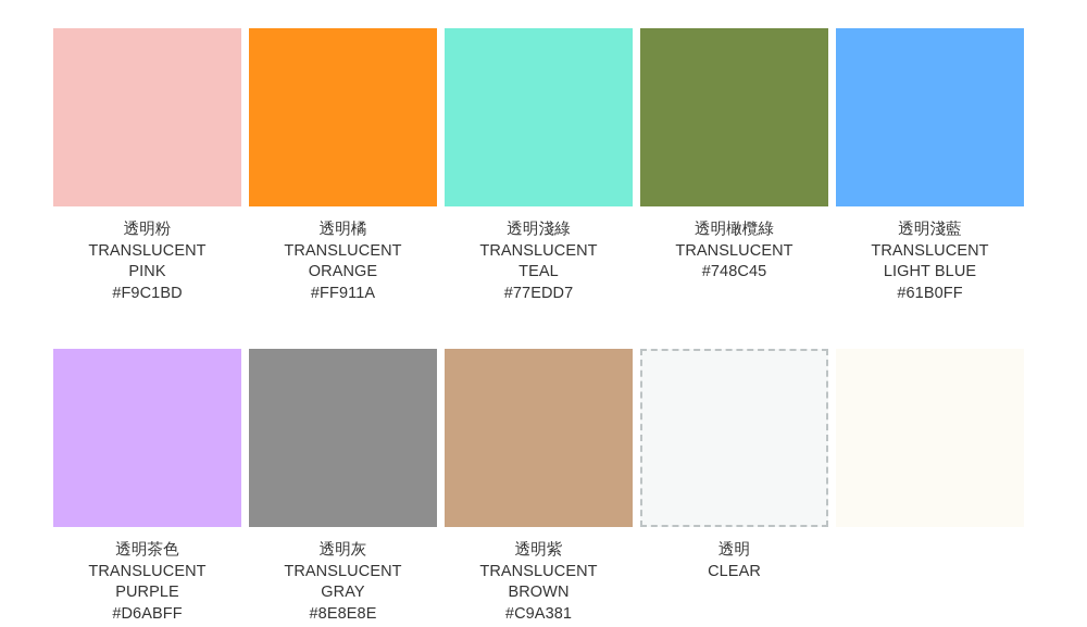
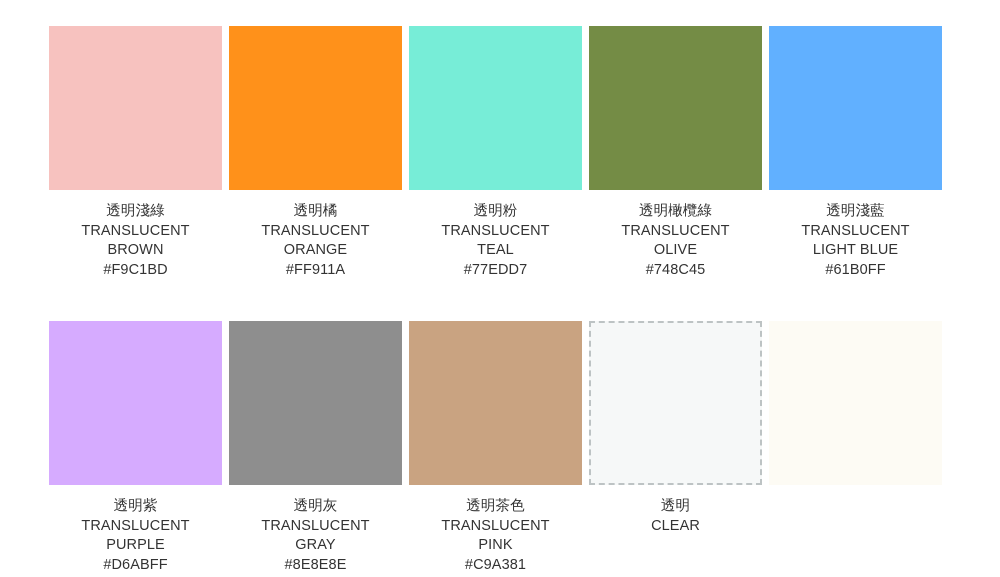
- 透明粉
+ 透明淺綠
  TRANSLUCENT
- PINK
+ BROWN
  #F9C1BD
  透明橘
  TRANSLUCENT
  ORANGE
  #FF911A
- 透明淺綠
+ 透明粉
  TRANSLUCENT
  TEAL
  #77EDD7
  透明橄欖綠
  TRANSLUCENT
+ OLIVE
  #748C45
  透明淺藍
  TRANSLUCENT
  LIGHT BLUE
  #61B0FF
- 透明茶色
+ 透明紫
  TRANSLUCENT
  PURPLE
  #D6ABFF
  透明灰
  TRANSLUCENT
  GRAY
  #8E8E8E
- 透明紫
+ 透明茶色
  TRANSLUCENT
- BROWN
+ PINK
  #C9A381
  透明
  CLEAR
